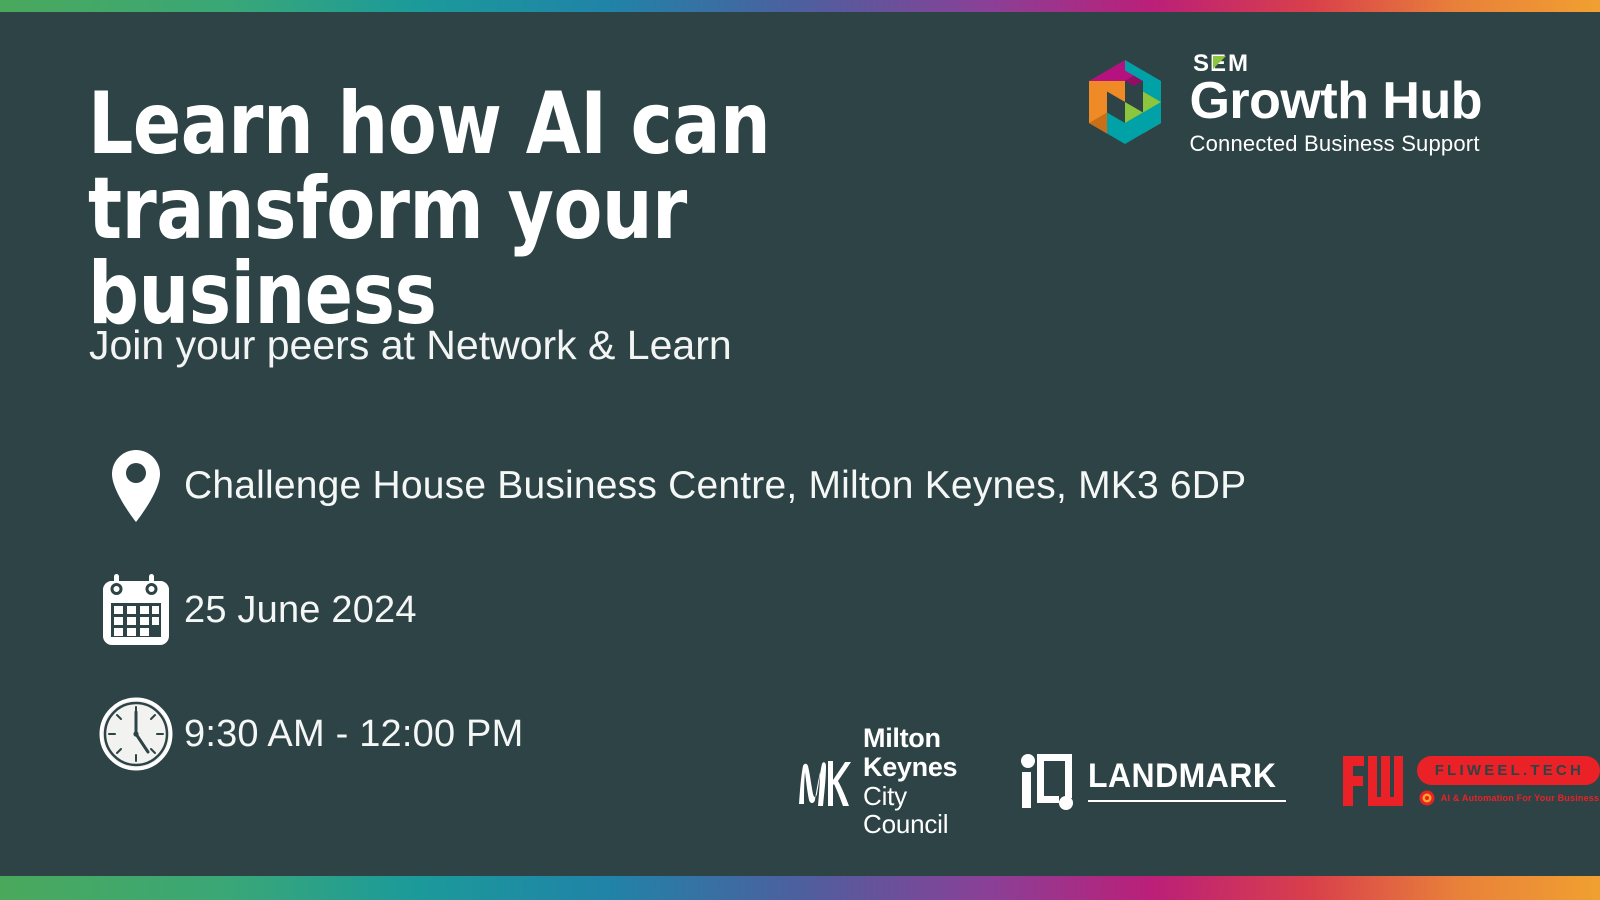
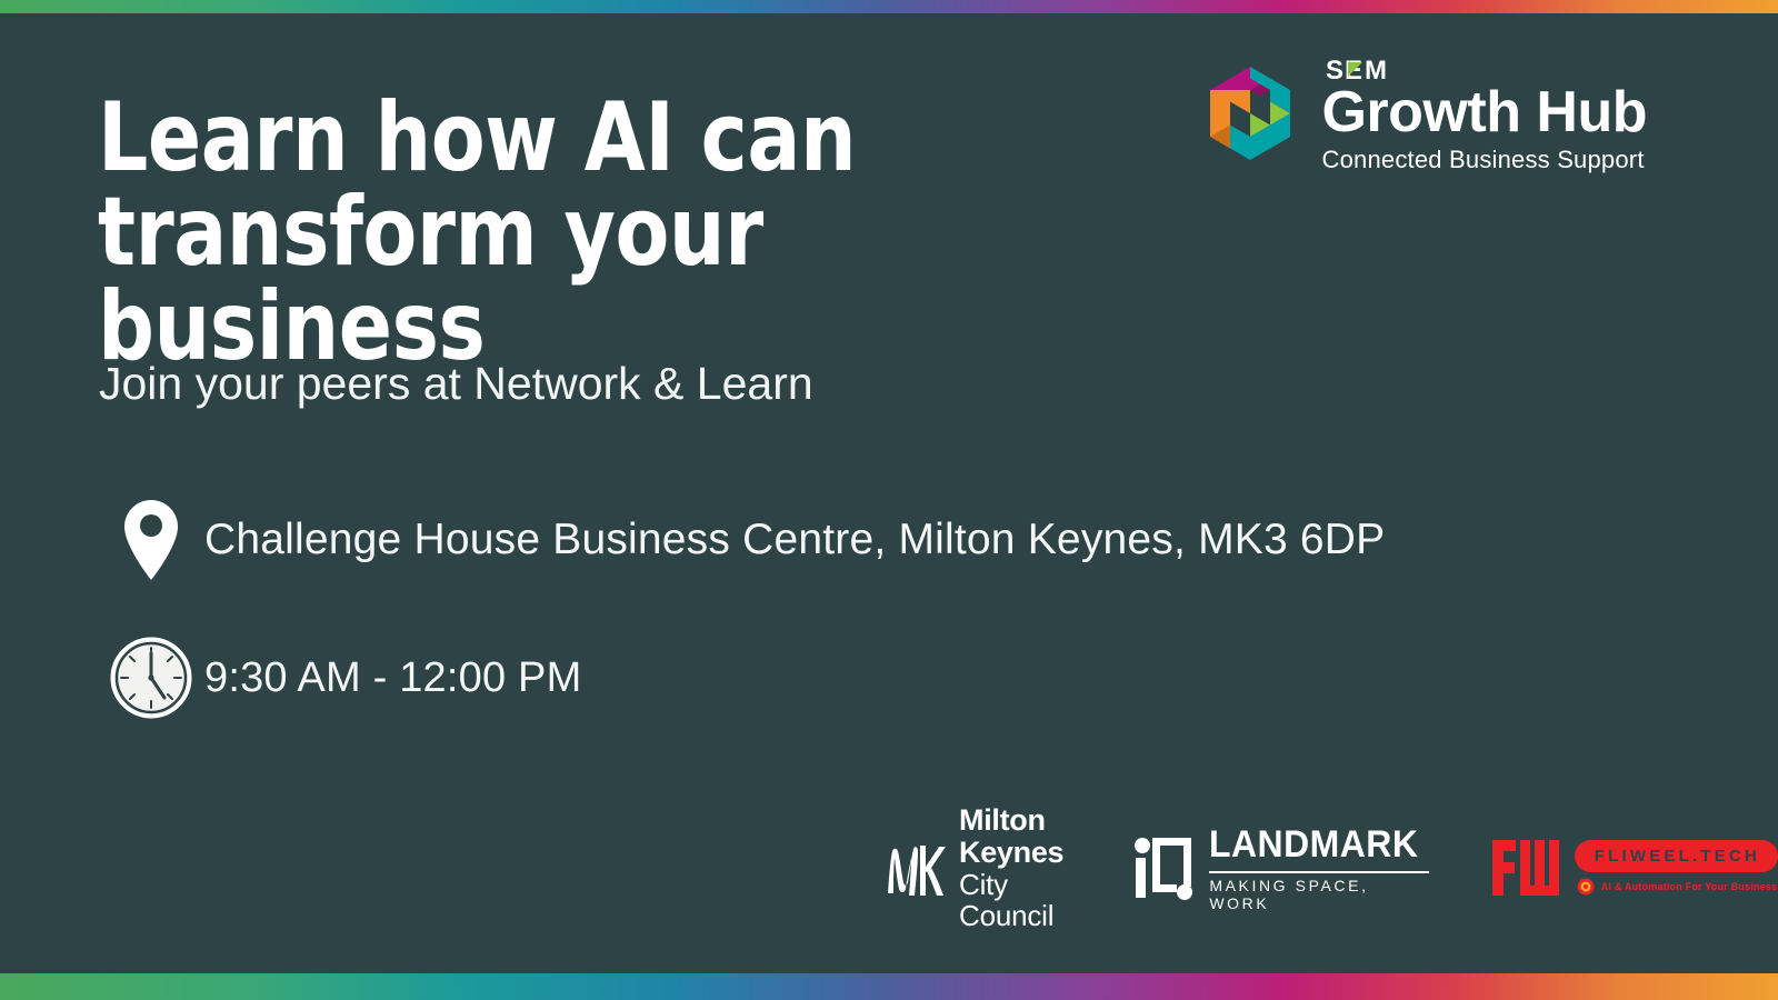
  S
  M
  Growth Hub
  Connected Business Support
  Learn how AI can
  transform your business
  Join your peers at Network & Learn
  Challenge House Business Centre, Milton Keynes, MK3 6DP
- 25 June 2024
  9:30 AM - 12:00 PM
  Milton Keynes
  City Council
  LANDMARK
+ MAKING SPACE, WORK
  FLIWEEL.TECH
  AI & Automation For Your Business
